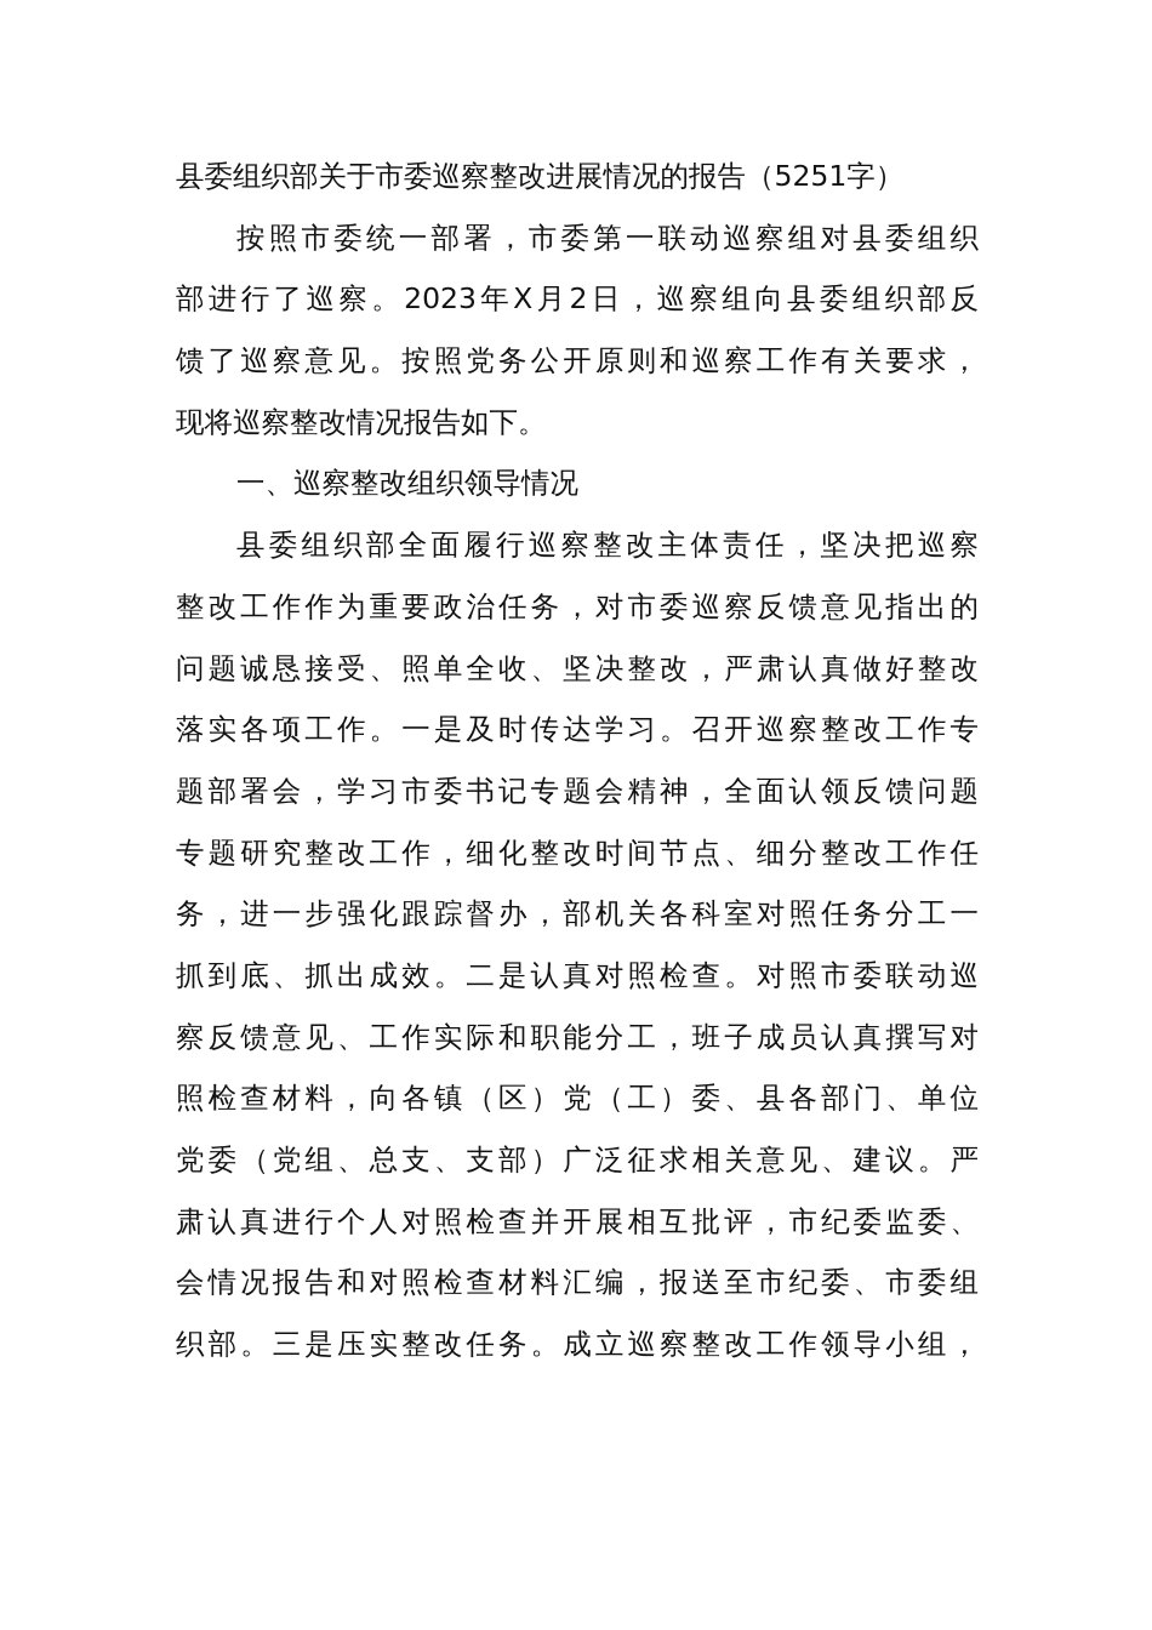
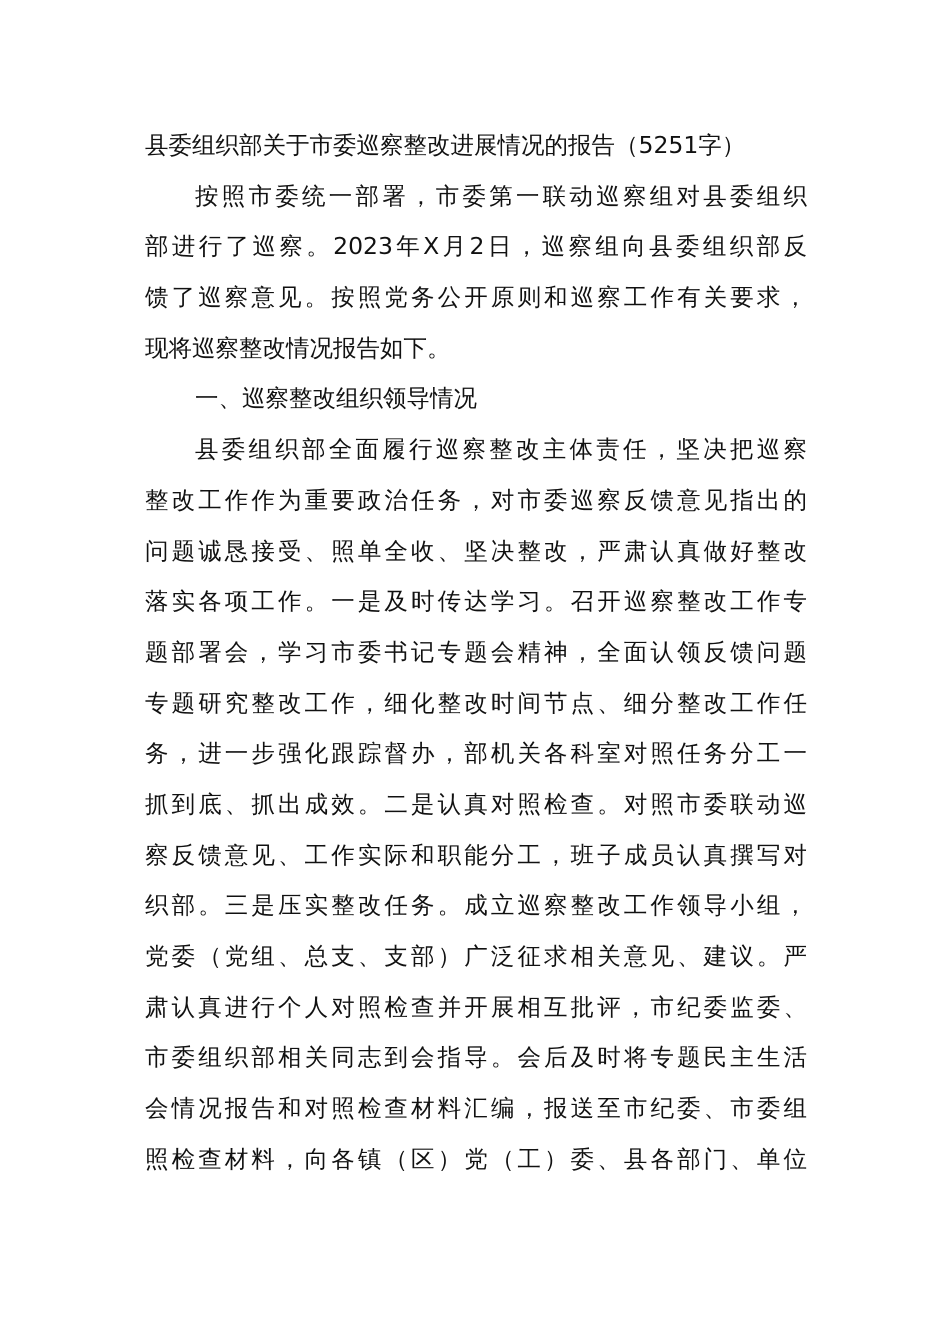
  县委组织部关于市委巡察整改进展情况的报告（5251字）
  按照市委统一部署，市委第一联动巡察组对县委组织
  部进行了巡察。2023年X月2日，巡察组向县委组织部反
  馈了巡察意见。按照党务公开原则和巡察工作有关要求，
  现将巡察整改情况报告如下。
  一、巡察整改组织领导情况
  县委组织部全面履行巡察整改主体责任，坚决把巡察
  整改工作作为重要政治任务，对市委巡察反馈意见指出的
  问题诚恳接受、照单全收、坚决整改，严肃认真做好整改
  落实各项工作。一是及时传达学习。召开巡察整改工作专
  题部署会，学习市委书记专题会精神，全面认领反馈问题
  专题研究整改工作，细化整改时间节点、细分整改工作任
  务，进一步强化跟踪督办，部机关各科室对照任务分工一
  抓到底、抓出成效。二是认真对照检查。对照市委联动巡
  察反馈意见、工作实际和职能分工，班子成员认真撰写对
- 照检查材料，向各镇（区）党（工）委、县各部门、单位
+ 织部。三是压实整改任务。成立巡察整改工作领导小组，
  党委（党组、总支、支部）广泛征求相关意见、建议。严
  肃认真进行个人对照检查并开展相互批评，市纪委监委、
+ 市委组织部相关同志到会指导。会后及时将专题民主生活
  会情况报告和对照检查材料汇编，报送至市纪委、市委组
- 织部。三是压实整改任务。成立巡察整改工作领导小组，
+ 照检查材料，向各镇（区）党（工）委、县各部门、单位
